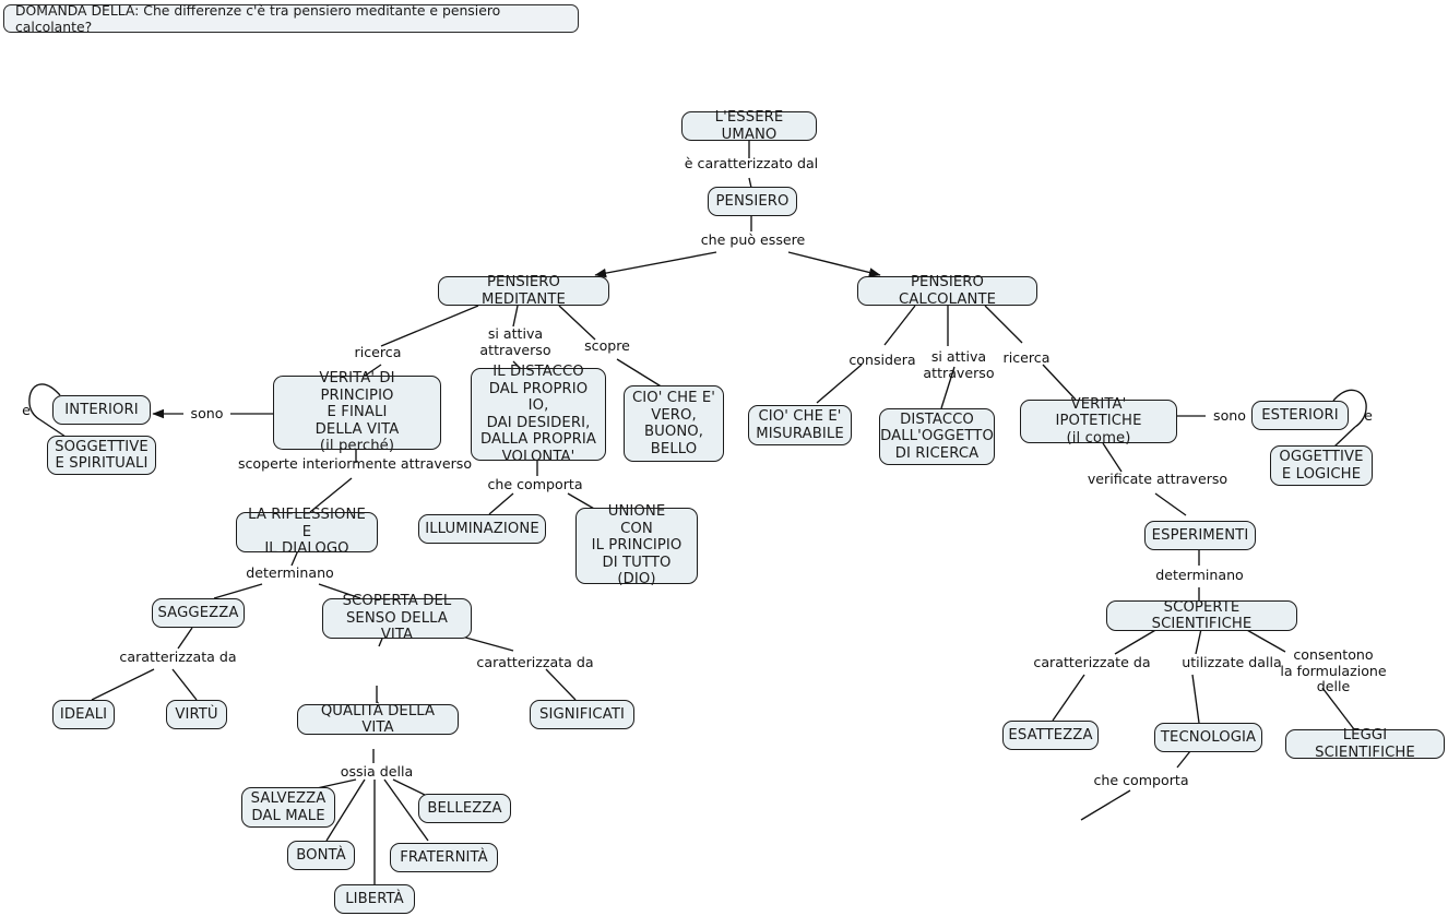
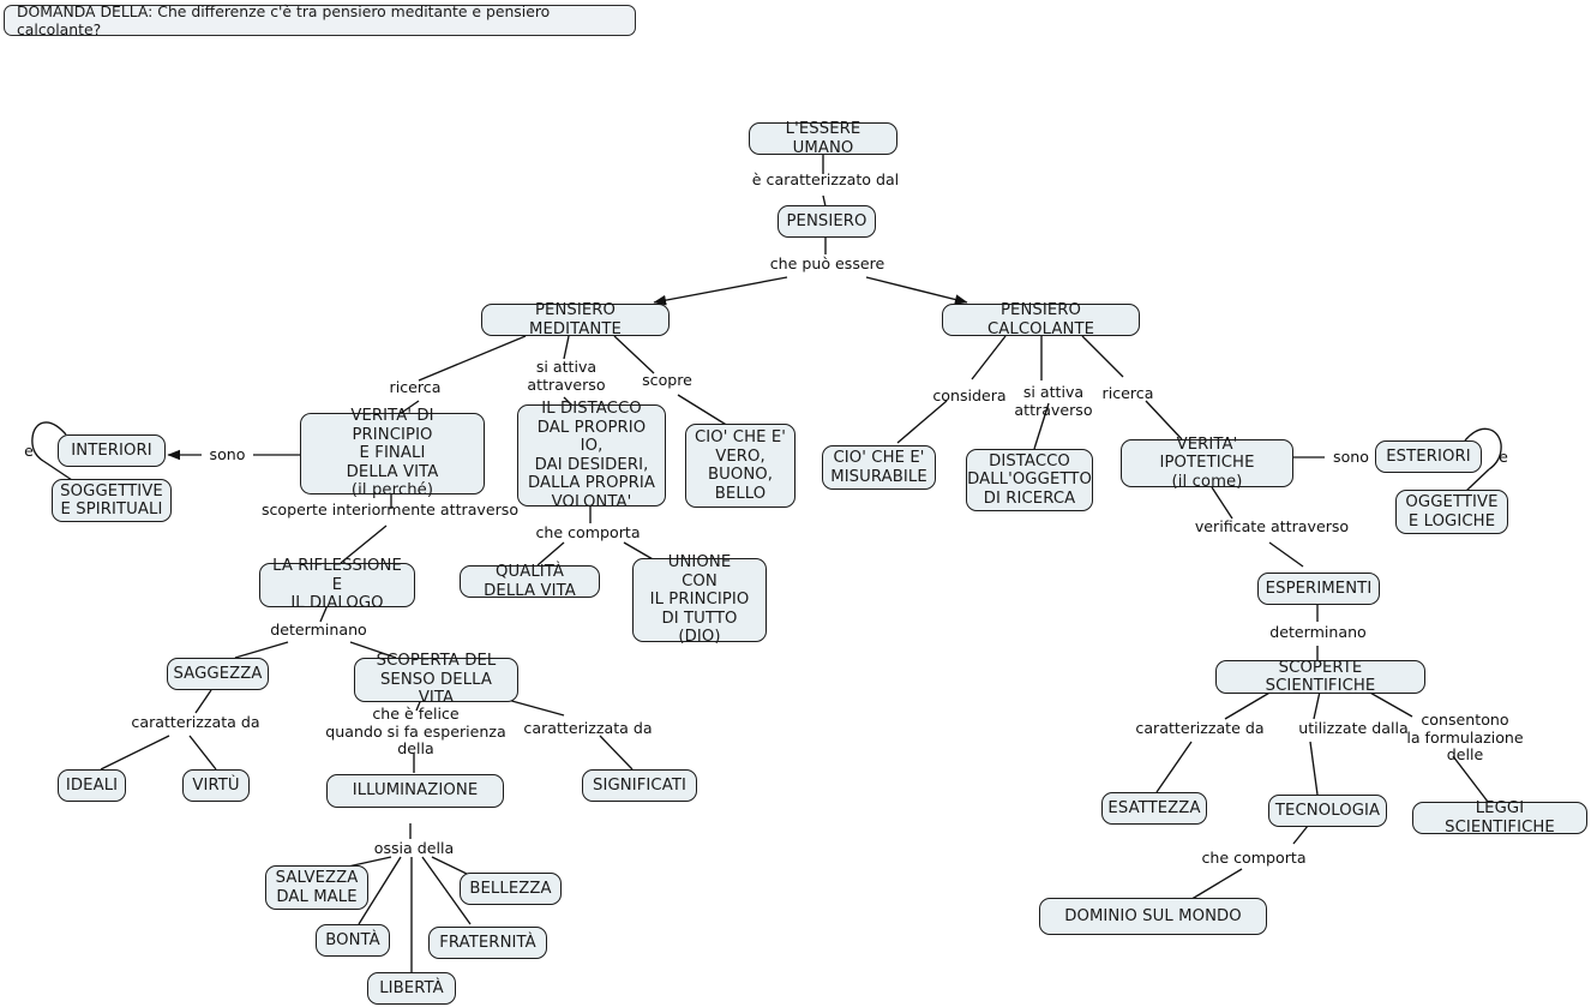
  DOMANDA DELLA: Che differenze c'è tra pensiero meditante e pensiero calcolante?
  L'ESSERE UMANO
  PENSIERO
  PENSIERO MEDITANTE
  PENSIERO CALCOLANTE
  VERITA' DI PRINCIPIO
  E FINALI
  DELLA VITA
  (il perché)
  IL DISTACCO
  DAL PROPRIO IO,
  DAI DESIDERI,
  DALLA PROPRIA
  VOLONTA'
  CIO' CHE E'
  VERO,
  BUONO,
  BELLO
  INTERIORI
  SOGGETTIVE
  E SPIRITUALI
- ILLUMINAZIONE
+ QUALITÀ DELLA VITA
  UNIONE
  CON
  IL PRINCIPIO
  DI TUTTO (DIO)
  LA RIFLESSIONE E
  IL DIALOGO
  SAGGEZZA
  SCOPERTA DEL
  SENSO DELLA VITA
  IDEALI
  VIRTÙ
- QUALITÀ DELLA VITA
+ ILLUMINAZIONE
  SIGNIFICATI
  SALVEZZA
  DAL MALE
  BELLEZZA
  BONTÀ
  FRATERNITÀ
  LIBERTÀ
  CIO' CHE E'
  MISURABILE
  DISTACCO
  DALL'OGGETTO
  DI RICERCA
  VERITA' IPOTETICHE
  (il come)
  ESTERIORI
  OGGETTIVE
  E LOGICHE
  ESPERIMENTI
  SCOPERTE SCIENTIFICHE
  ESATTEZZA
  TECNOLOGIA
  LEGGI SCIENTIFICHE
+ DOMINIO SUL MONDO
  è caratterizzato dal
  che può essere
  ricerca
  si attiva
  attraverso
  scopre
  sono
  e
  scoperte interiormente attraverso
  che comporta
  determinano
  caratterizzata da
+ che è felice
+ quando si fa esperienza
+ della
  caratterizzata da
  ossia della
  considera
  si attiva
  attraverso
  ricerca
  sono
  e
  verificate attraverso
  determinano
  caratterizzate da
  utilizzate dalla
  consentono
  la formulazione
  delle
  che comporta
